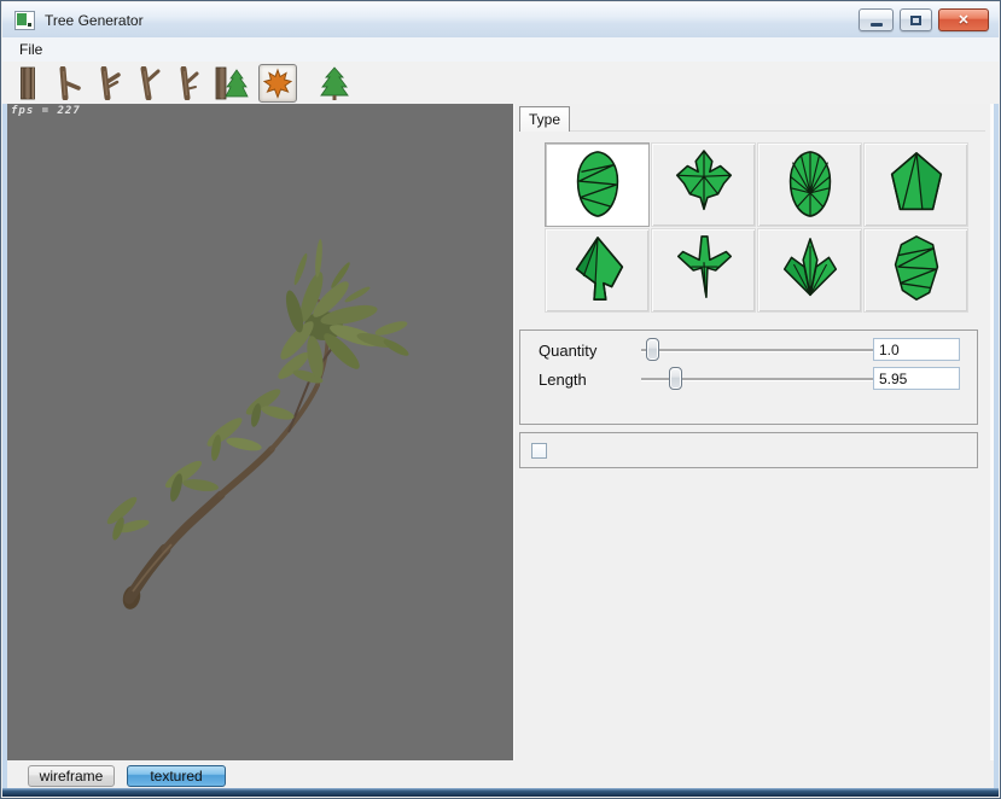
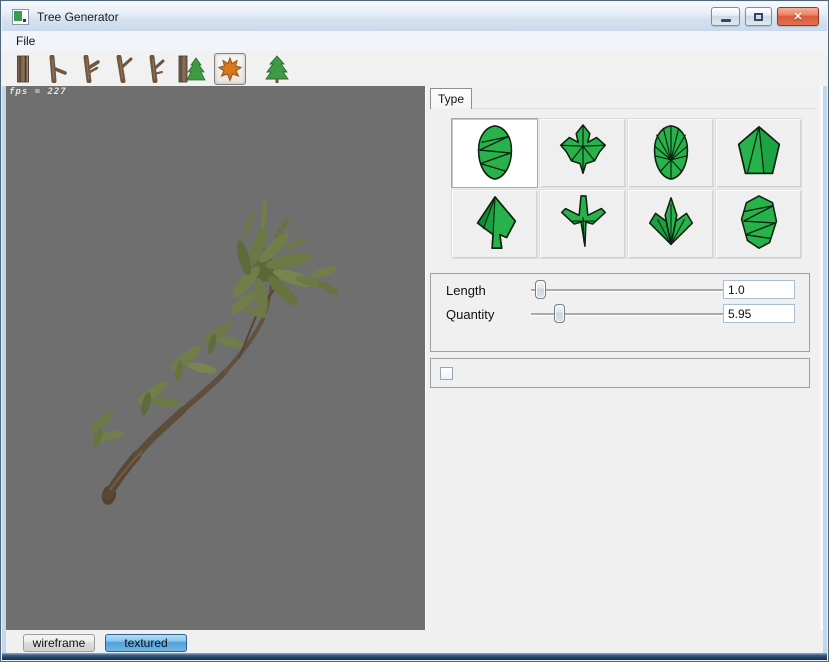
  Tree Generator
  ✕
  File
  fps = 227
  Type
- Quantity
+ Length
  1.0
- Length
+ Quantity
  5.95
  wireframe
  textured
